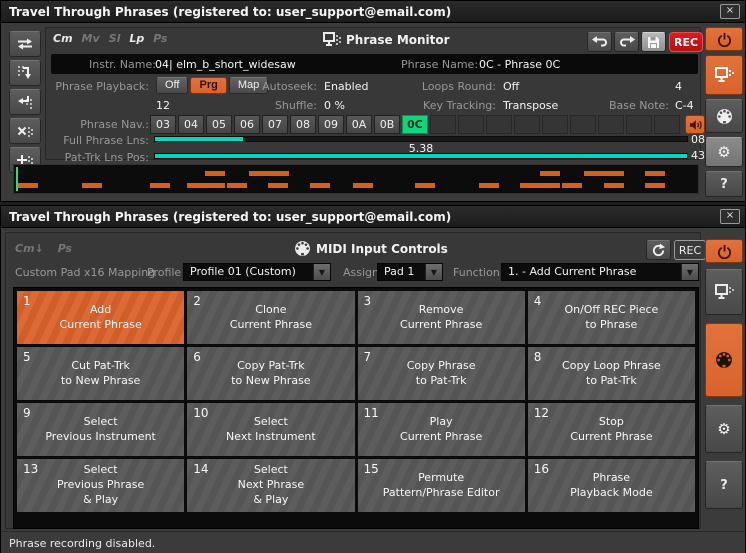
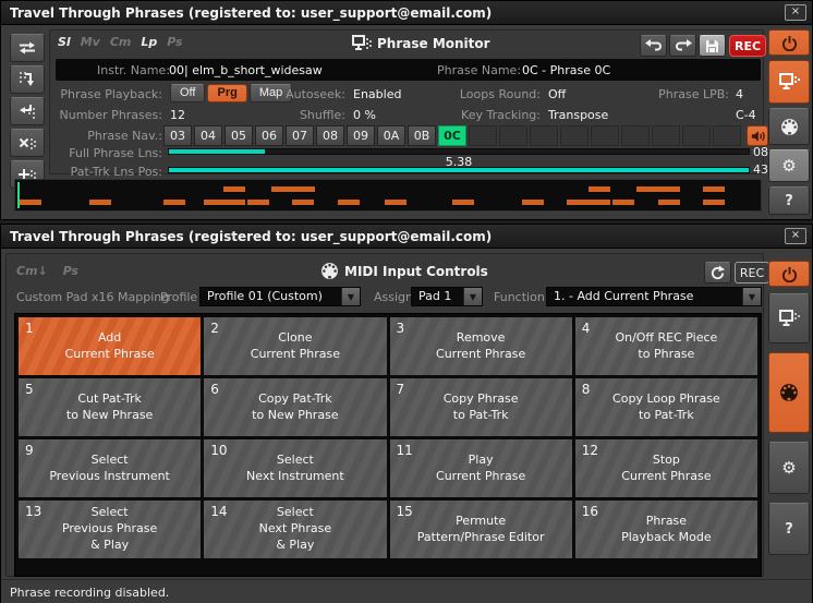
  Travel Through Phrases (registered to: user_support@email.com)
  ×
- Cm
+ Sl
  Mv
- Sl
+ Cm
  Lp
  Ps
  Phrase Monitor
  REC
  Instr. Name:
- 04| elm_b_short_widesaw
+ 00| elm_b_short_widesaw
  Phrase Name:
  0C - Phrase 0C
  Phrase Playback:
  Off
  Prg
  Map
  Autoseek:
  Enabled
  Loops Round:
  Off
+ Phrase LPB:
  4
+ Number Phrases:
  12
  Shuffle:
  0 %
  Key Tracking:
  Transpose
- Base Note:
  C-4
  Phrase Nav.:
  03
  04
  05
  06
  07
  08
  09
  0A
  0B
  0C
  Full Phrase Lns:
  08
  5.38
  Pat-Trk Lns Pos:
  43
  ⚙
  ?
  Travel Through Phrases (registered to: user_support@email.com)
  ×
  Cm↓
  Ps
  MIDI Input Controls
  REC
  Custom Pad x16 Mapping
  Profile
  Profile 01 (Custom)
  ▼
  Assign
  Pad 1
  ▼
  Function
  1. - Add Current Phrase
  ▼
  1
  Add
  Current Phrase
  2
  Clone
  Current Phrase
  3
  Remove
  Current Phrase
  4
  On/Off REC Piece
  to Phrase
  5
  Cut Pat-Trk
  to New Phrase
  6
  Copy Pat-Trk
  to New Phrase
  7
  Copy Phrase
  to Pat-Trk
  8
  Copy Loop Phrase
  to Pat-Trk
  9
  Select
  Previous Instrument
  10
  Select
  Next Instrument
  11
  Play
  Current Phrase
  12
  Stop
  Current Phrase
  13
  Select
  Previous Phrase
  & Play
  14
  Select
  Next Phrase
  & Play
  15
  Permute
  Pattern/Phrase Editor
  16
  Phrase
  Playback Mode
  ⚙
  ?
  Phrase recording disabled.
